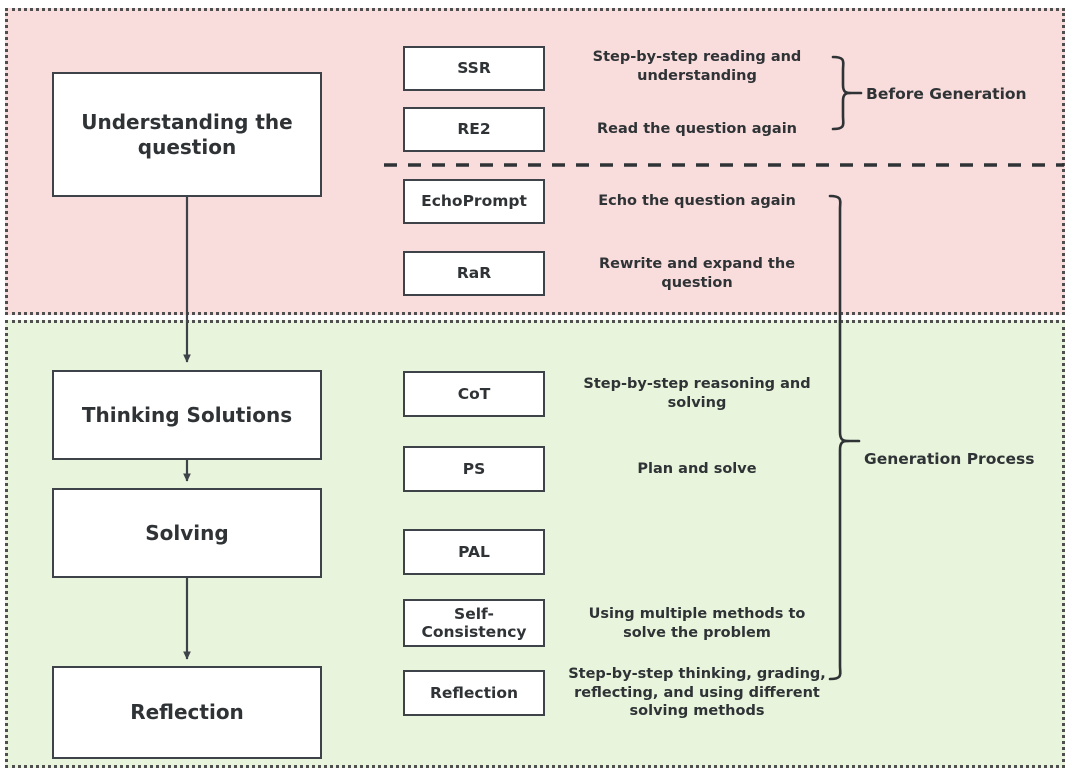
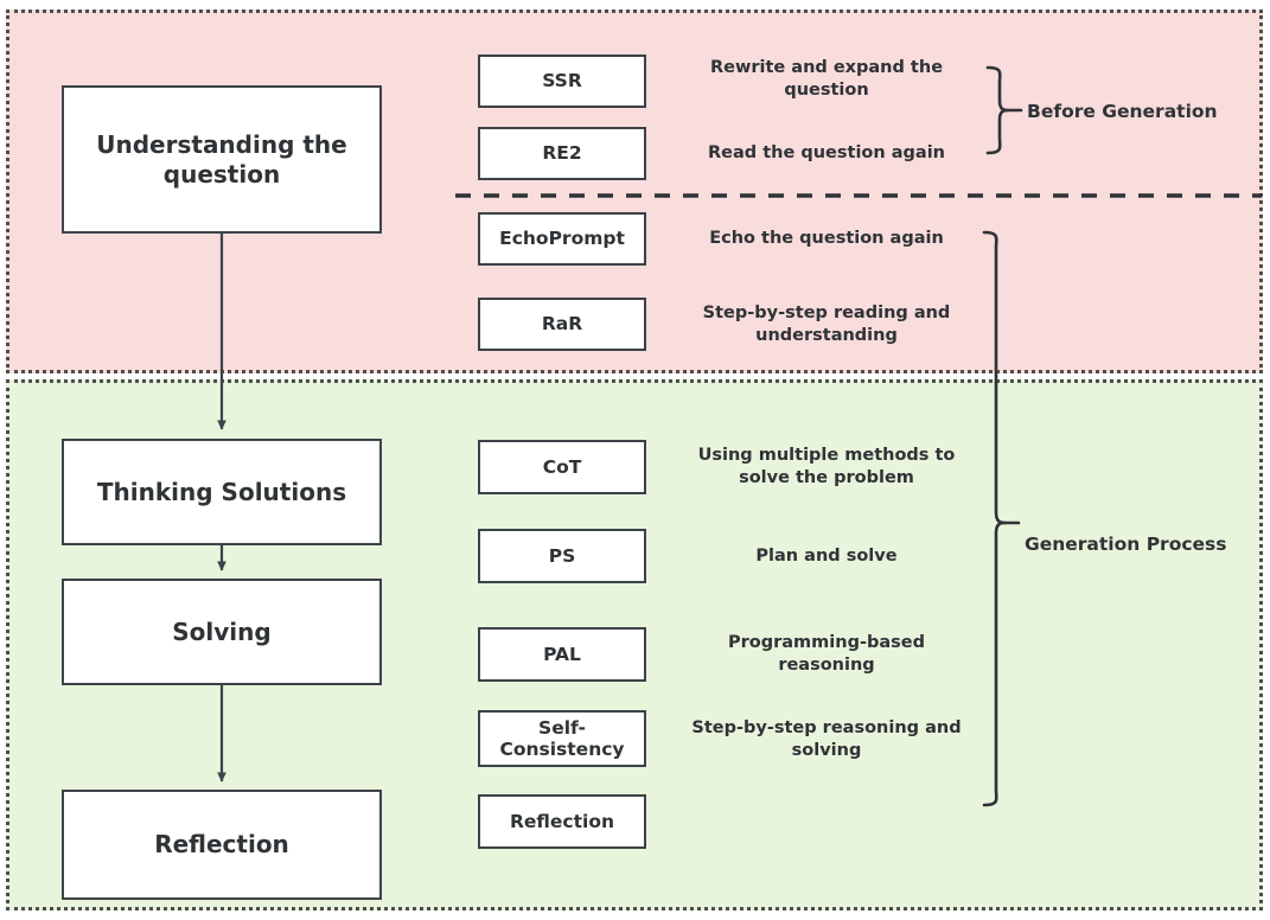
  Understanding the question
  Thinking Solutions
  Solving
  Reflection
  SSR
  RE2
  EchoPrompt
  RaR
  CoT
  PS
  PAL
  Self-Consistency
  Reflection
- Step-by-step reading and understanding
+ Rewrite and expand the question
  Read the question again
  Echo the question again
- Rewrite and expand the question
+ Step-by-step reading and understanding
- Step-by-step reasoning and solving
+ Using multiple methods to solve the problem
  Plan and solve
+ Programming-based reasoning
- Using multiple methods to solve the problem
+ Step-by-step reasoning and solving
- Step-by-step thinking, grading, reflecting, and using different solving methods
  Before Generation
  Generation Process
